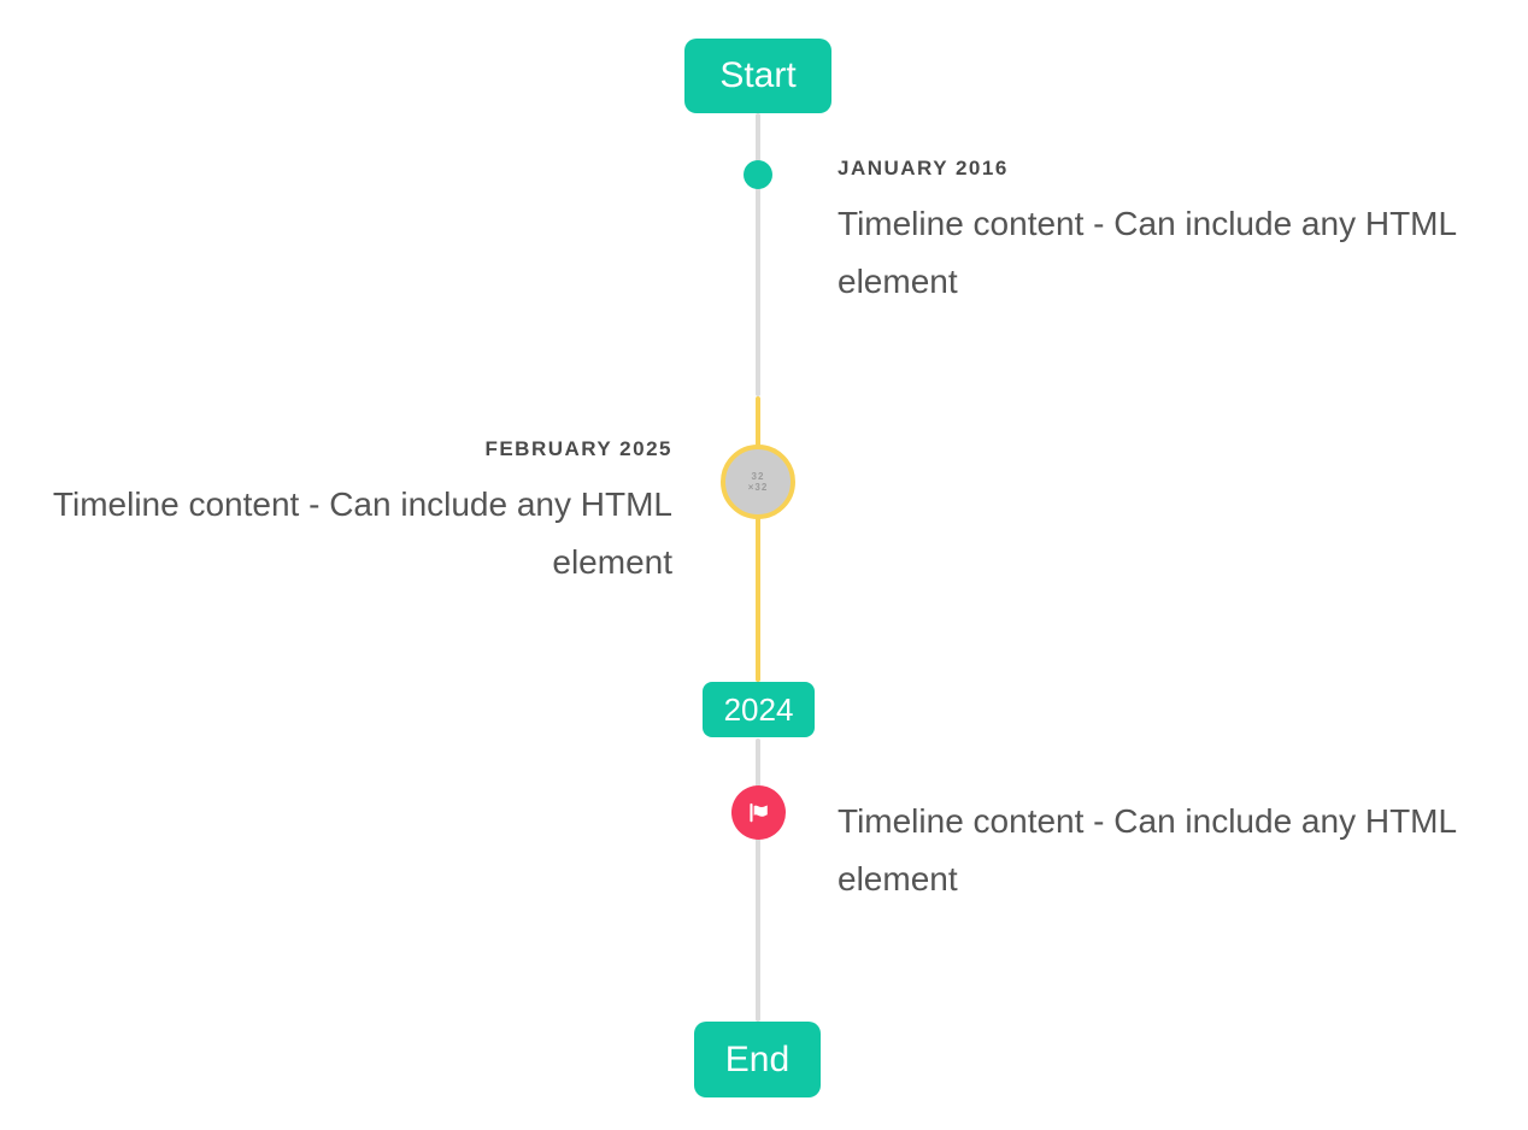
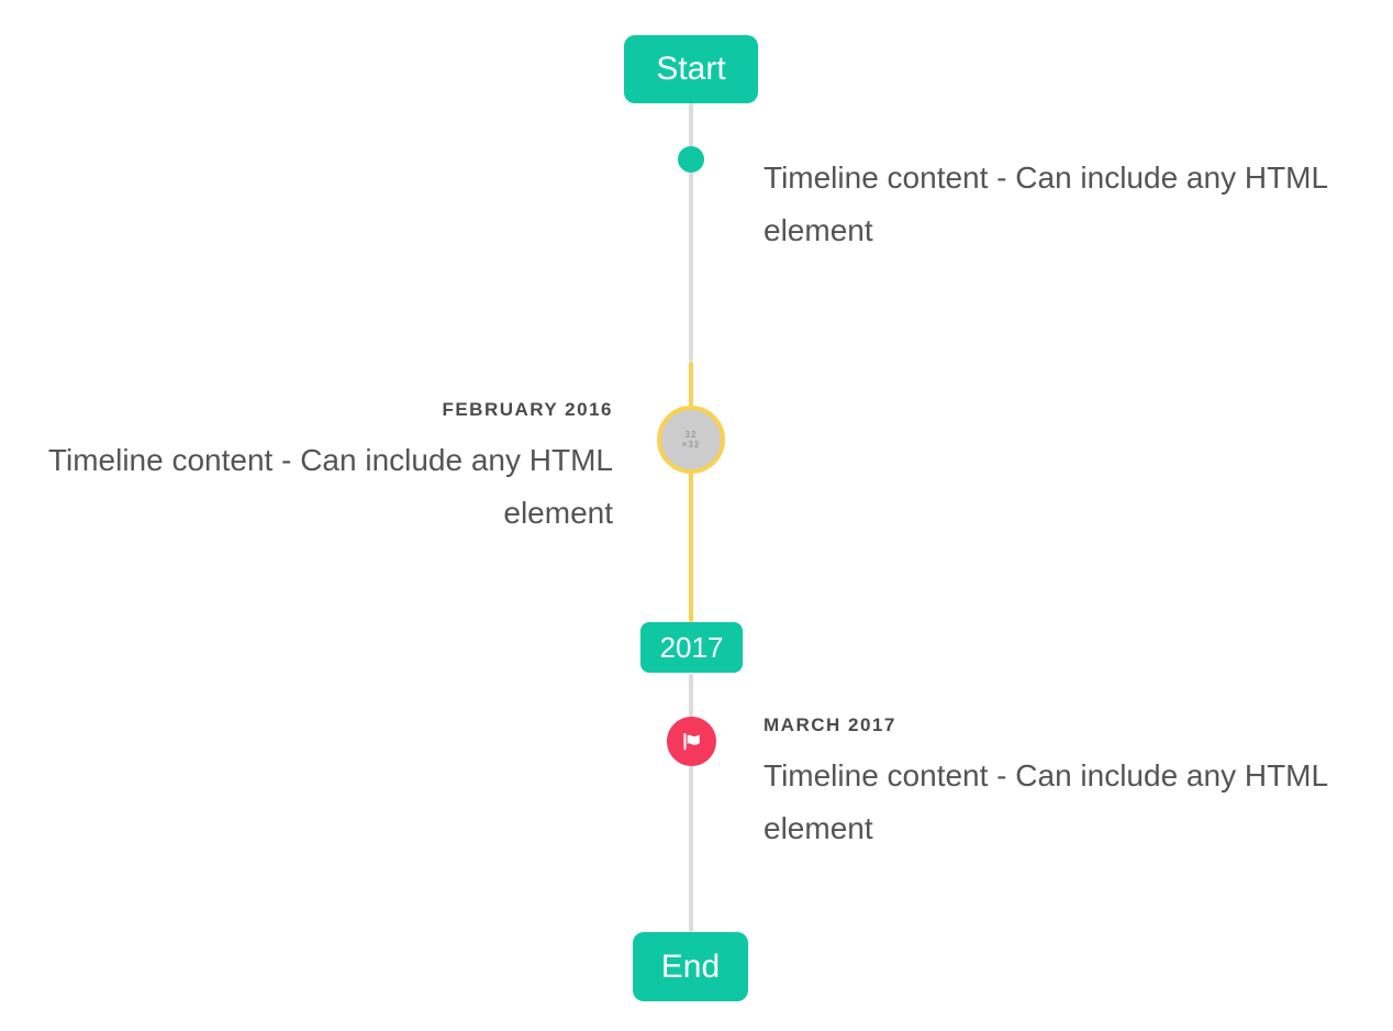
  Start
- JANUARY 2016
  Timeline content - Can include any HTML element
  32
  ×32
- FEBRUARY 2025
+ FEBRUARY 2016
  Timeline content - Can include any HTML element
- 2024
+ 2017
+ MARCH 2017
  Timeline content - Can include any HTML element
  End
